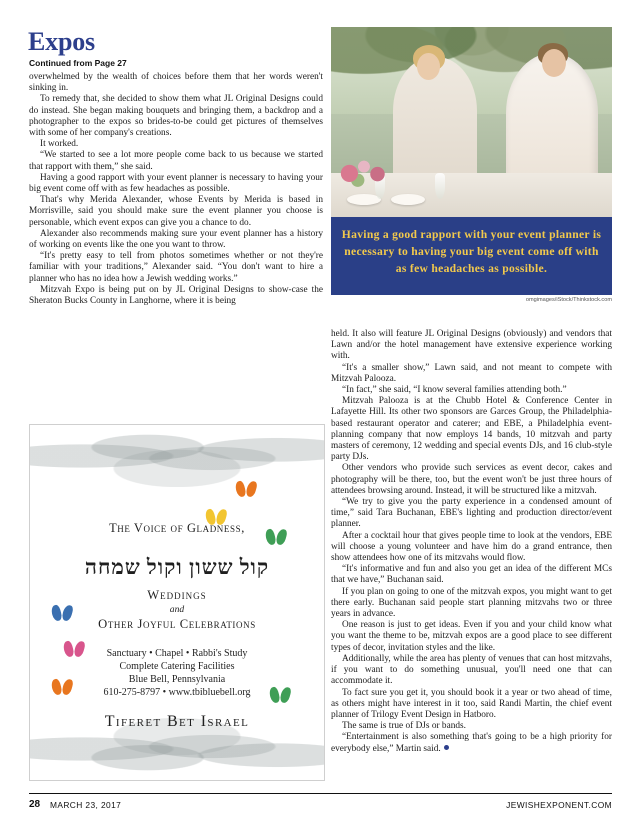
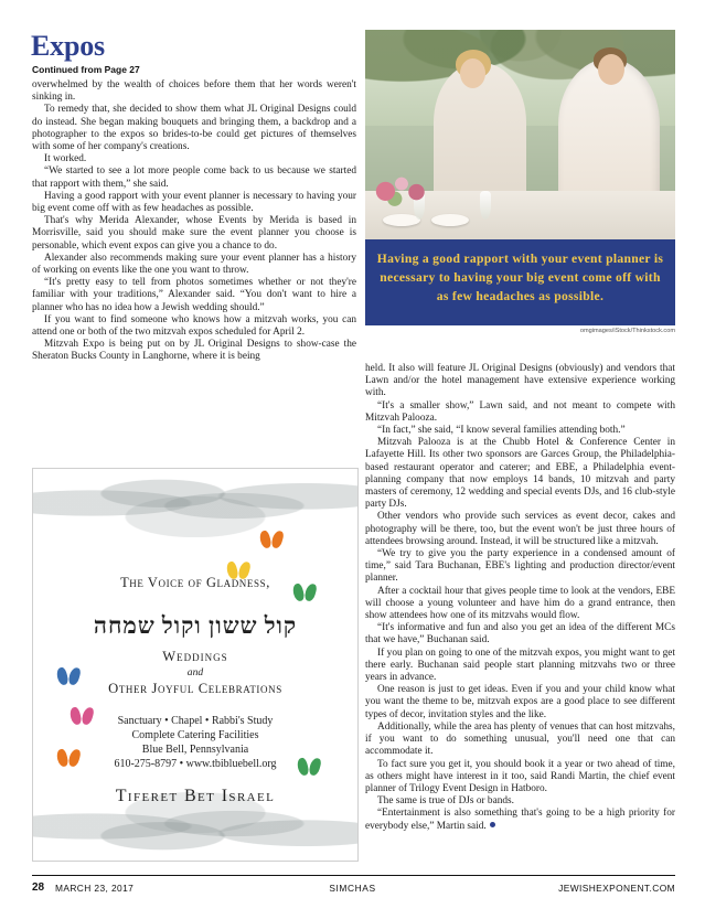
  Expos
  Continued from Page 27
  Having a good rapport with your event planner is necessary to having your big event come off with as few headaches as possible.
  overwhelmed by the wealth of choices before them that her words weren't sinking in.
  To remedy that, she decided to show them what JL Original Designs could do instead. She began making bouquets and bringing them, a backdrop and a photographer to the expos so brides-to-be could get pictures of themselves with some of her company's creations.
  It worked.
  “We started to see a lot more people come back to us because we started that rapport with them,” she said.
  Having a good rapport with your event planner is necessary to having your big event come off with as few headaches as possible.
  That's why Merida Alexander, whose Events by Merida is based in Morrisville, said you should make sure the event planner you choose is personable, which event expos can give you a chance to do.
  Alexander also recommends making sure your event planner has a history of working on events like the one you want to throw.
- “It's pretty easy to tell from photos sometimes whether or not they're familiar with your traditions,” Alexander said. “You don't want to hire a planner who has no idea how a Jewish wedding works.”
+ “It's pretty easy to tell from photos sometimes whether or not they're familiar with your traditions,” Alexander said. “You don't want to hire a planner who has no idea how a Jewish wedding should.”
+ If you want to find someone who knows how a mitzvah works, you can attend one or both of the two mitzvah expos scheduled for April 2.
  Mitzvah Expo is being put on by JL Original Designs to show-case the Sheraton Bucks County in Langhorne, where it is being
  held. It also will feature JL Original Designs (obviously) and vendors that Lawn and/or the hotel management have extensive experience working with.
  “It's a smaller show,” Lawn said, and not meant to compete with Mitzvah Palooza.
  “In fact,” she said, “I know several families attending both.”
  Mitzvah Palooza is at the Chubb Hotel & Conference Center in Lafayette Hill. Its other two sponsors are Garces Group, the Philadelphia-based restaurant operator and caterer; and EBE, a Philadelphia event-planning company that now employs 14 bands, 10 mitzvah and party masters of ceremony, 12 wedding and special events DJs, and 16 club-style party DJs.
  Other vendors who provide such services as event decor, cakes and photography will be there, too, but the event won't be just three hours of attendees browsing around. Instead, it will be structured like a mitzvah.
  “We try to give you the party experience in a condensed amount of time,” said Tara Buchanan, EBE's lighting and production director/event planner.
  After a cocktail hour that gives people time to look at the vendors, EBE will choose a young volunteer and have him do a grand entrance, then show attendees how one of its mitzvahs would flow.
  “It's informative and fun and also you get an idea of the different MCs that we have,” Buchanan said.
  If you plan on going to one of the mitzvah expos, you might want to get there early. Buchanan said people start planning mitzvahs two or three years in advance.
  One reason is just to get ideas. Even if you and your child know what you want the theme to be, mitzvah expos are a good place to see different types of decor, invitation styles and the like.
  Additionally, while the area has plenty of venues that can host mitzvahs, if you want to do something unusual, you'll need one that can accommodate it.
  To fact sure you get it, you should book it a year or two ahead of time, as others might have interest in it too, said Randi Martin, the chief event planner of Trilogy Event Design in Hatboro.
  The same is true of DJs or bands.
  “Entertainment is also something that's going to be a high priority for everybody else,” Martin said.
  The Voice of Gladness,
  קול ששון וקול שמחה
  Weddings
  and
  Other Joyful Celebrations
  Sanctuary • Chapel • Rabbi's Study
  Complete Catering Facilities
  Blue Bell, Pennsylvania
  610-275-8797 • www.tbibluebell.org
  Tiferet Bet Israel
  28
  MARCH 23, 2017
+ SIMCHAS
  JEWISHEXPONENT.COM
